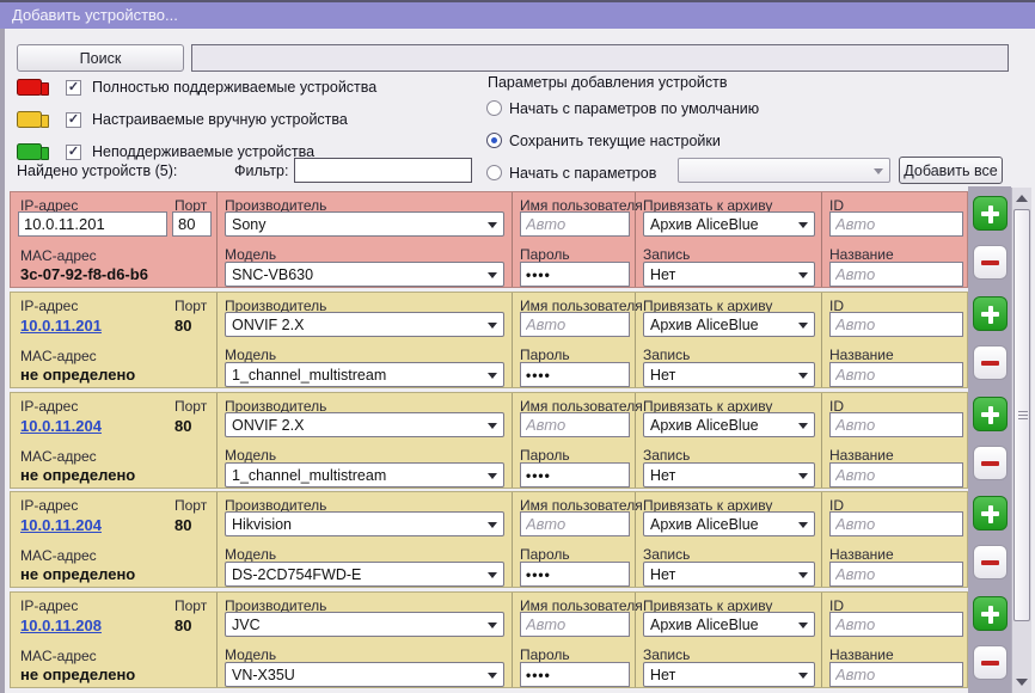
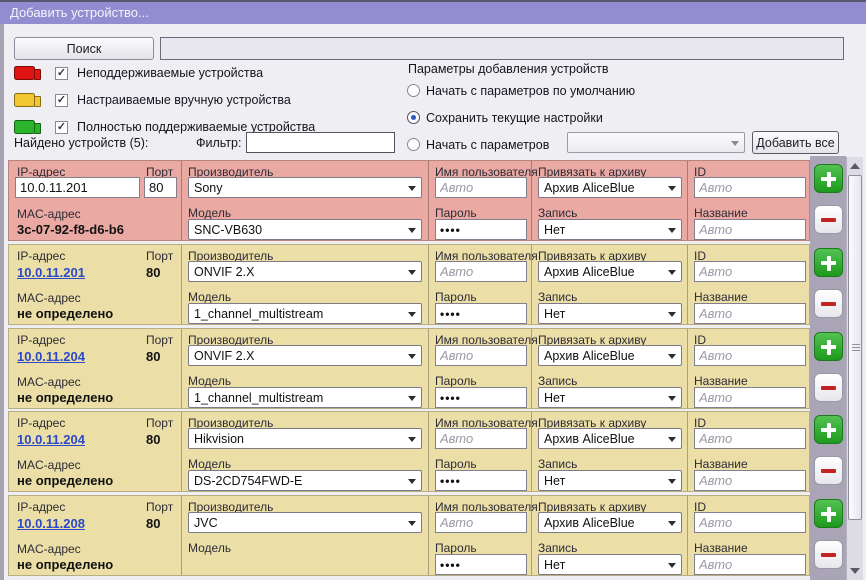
  Добавить устройство...
  Поиск
  ✓
- Полностью поддерживаемые устройства
+ Неподдерживаемые устройства
  ✓
  Настраиваемые вручную устройства
  ✓
- Неподдерживаемые устройства
+ Полностью поддерживаемые устройства
  Параметры добавления устройств
  Начать с параметров по умолчанию
  Сохранить текущие настройки
  Начать с параметров
  Добавить все
  Найдено устройств (5):
  Фильтр:
  IP-адрес
  Порт
  10.0.11.201
  80
  MAC-адрес
  3c-07-92-f8-d6-b6
  Производитель
  Sony
  Модель
  SNC-VB630
  Имя пользователя
  Авто
  Пароль
  ••••
  Привязать к архиву
  Архив AliceBlue
  Запись
  Нет
  ID
  Авто
  Название
  Авто
  IP-адрес
  Порт
  10.0.11.201
  80
  MAC-адрес
  не определено
  Производитель
  ONVIF 2.X
  Модель
  1_channel_multistream
  Имя пользователя
  Авто
  Пароль
  ••••
  Привязать к архиву
  Архив AliceBlue
  Запись
  Нет
  ID
  Авто
  Название
  Авто
  IP-адрес
  Порт
  10.0.11.204
  80
  MAC-адрес
  не определено
  Производитель
  ONVIF 2.X
  Модель
  1_channel_multistream
  Имя пользователя
  Авто
  Пароль
  ••••
  Привязать к архиву
  Архив AliceBlue
  Запись
  Нет
  ID
  Авто
  Название
  Авто
  IP-адрес
  Порт
  10.0.11.204
  80
  MAC-адрес
  не определено
  Производитель
  Hikvision
  Модель
  DS-2CD754FWD-E
  Имя пользователя
  Авто
  Пароль
  ••••
  Привязать к архиву
  Архив AliceBlue
  Запись
  Нет
  ID
  Авто
  Название
  Авто
  IP-адрес
  Порт
  10.0.11.208
  80
  MAC-адрес
  не определено
  Производитель
  JVC
  Модель
- VN-X35U
  Имя пользователя
  Авто
  Пароль
  ••••
  Привязать к архиву
  Архив AliceBlue
  Запись
  Нет
  ID
  Авто
  Название
  Авто
